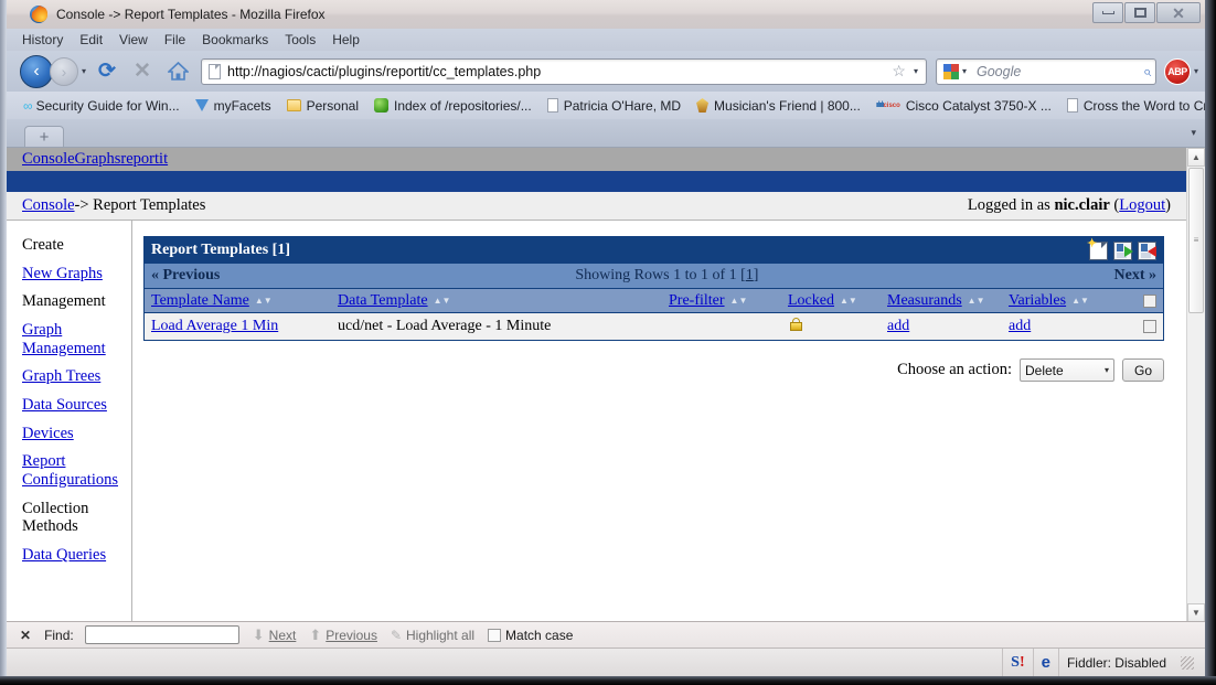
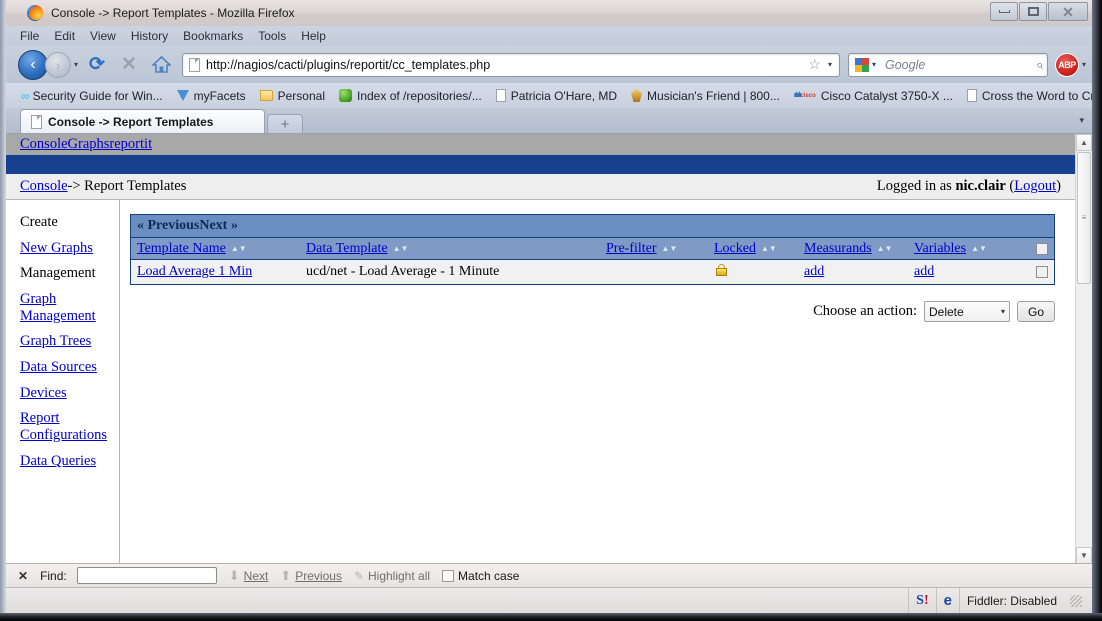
  Console -> Report Templates - Mozilla Firefox
  ✕
- History
+ File
  Edit
  View
- File
+ History
  Bookmarks
  Tools
  Help
  ‹
  ›
  ▾
  ⟳
  ✕
  http://nagios/cacti/plugins/reportit/cc_templates.php
  ☆
  ▾
  ▾
  Google
  ABP
  ▾
  ∞
  Security Guide for Win...
  myFacets
  Personal
  Index of /repositories/...
  Patricia O'Hare, MD
  Musician's Friend | 800...
  Cisco Catalyst 3750-X ...
  Cross the Word to C
+ Console -> Report Templates
  +
  ▾
  Console
  Graphs
  reportit
  Console
  -> Report Templates
  Logged in as nic.clair (Logout)
  Create
  New Graphs
  Management
  Graph Management
  Graph Trees
  Data Sources
  Devices
  Report Configurations
- Collection Methods
  Data Queries
- Report Templates [1]
  « Previous
- Showing Rows 1 to 1 of 1 [1]
  Next »
  Template Name
  ▲▼
  Data Template
  ▲▼
  Pre-filter
  ▲▼
  Locked
  ▲▼
  Measurands
  ▲▼
  Variables
  ▲▼
  Load Average 1 Min
  ucd/net - Load Average - 1 Minute
  add
  add
  Choose an action:
  Delete
  ▾
  Go
  ▲
  ≡
  ▼
  ✕
  Find:
  ⬇
  Next
  ⬆
  Previous
  ✎
  Highlight all
  Match case
  S!
  e
  Fiddler: Disabled
